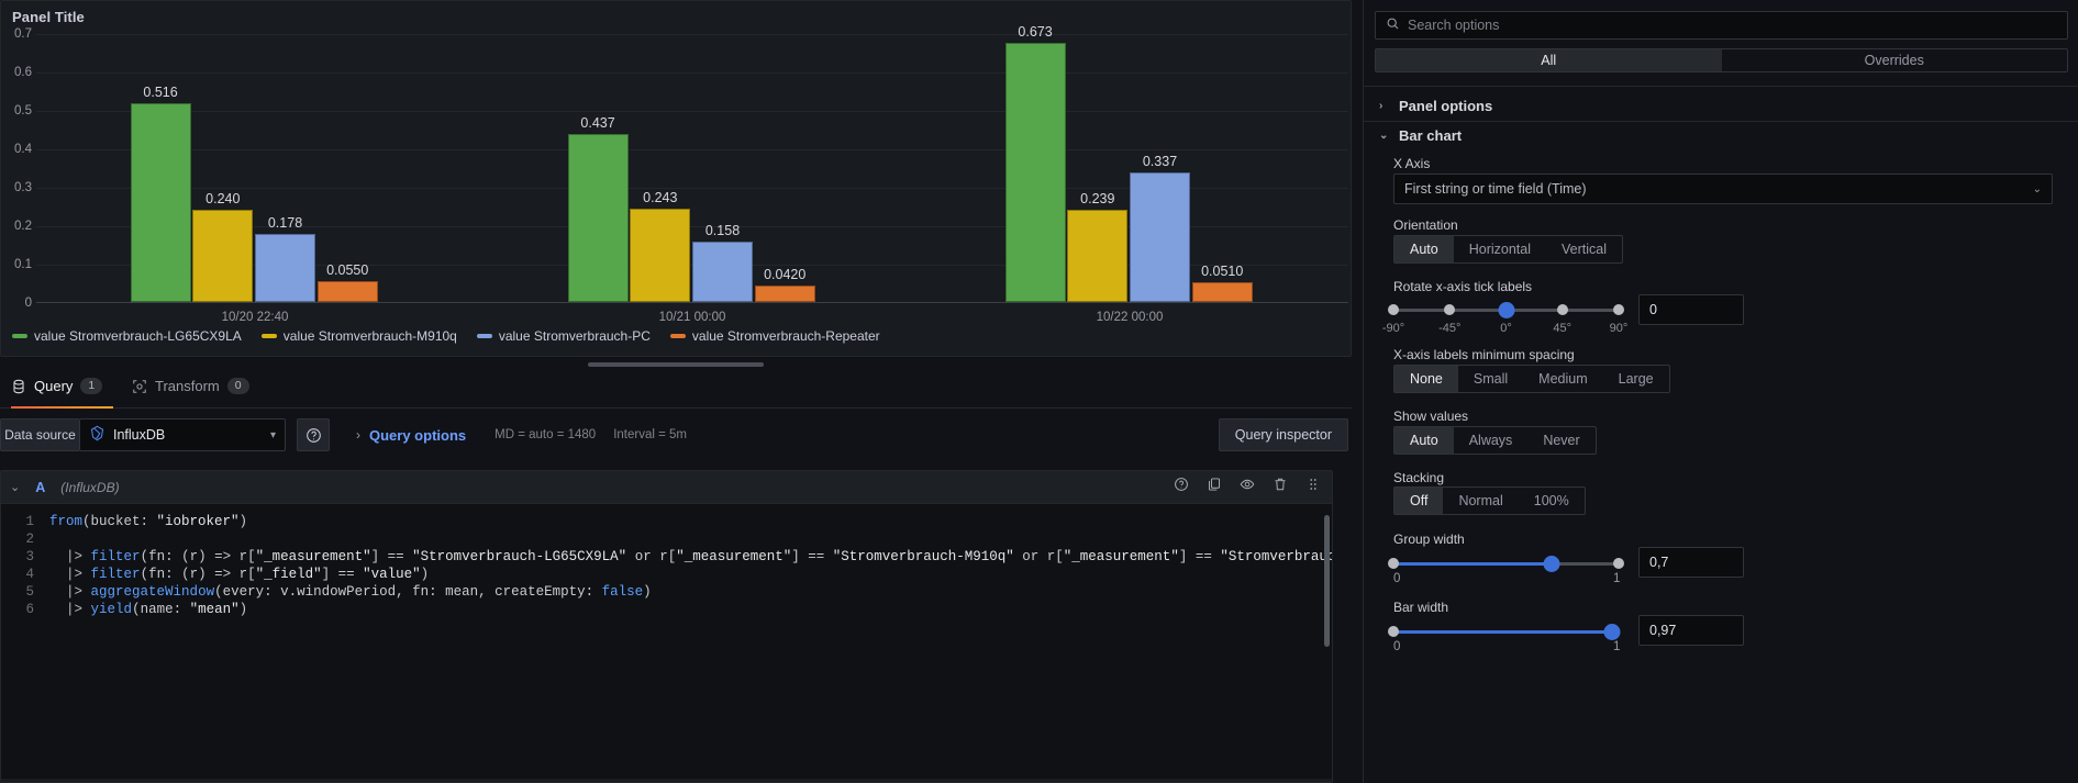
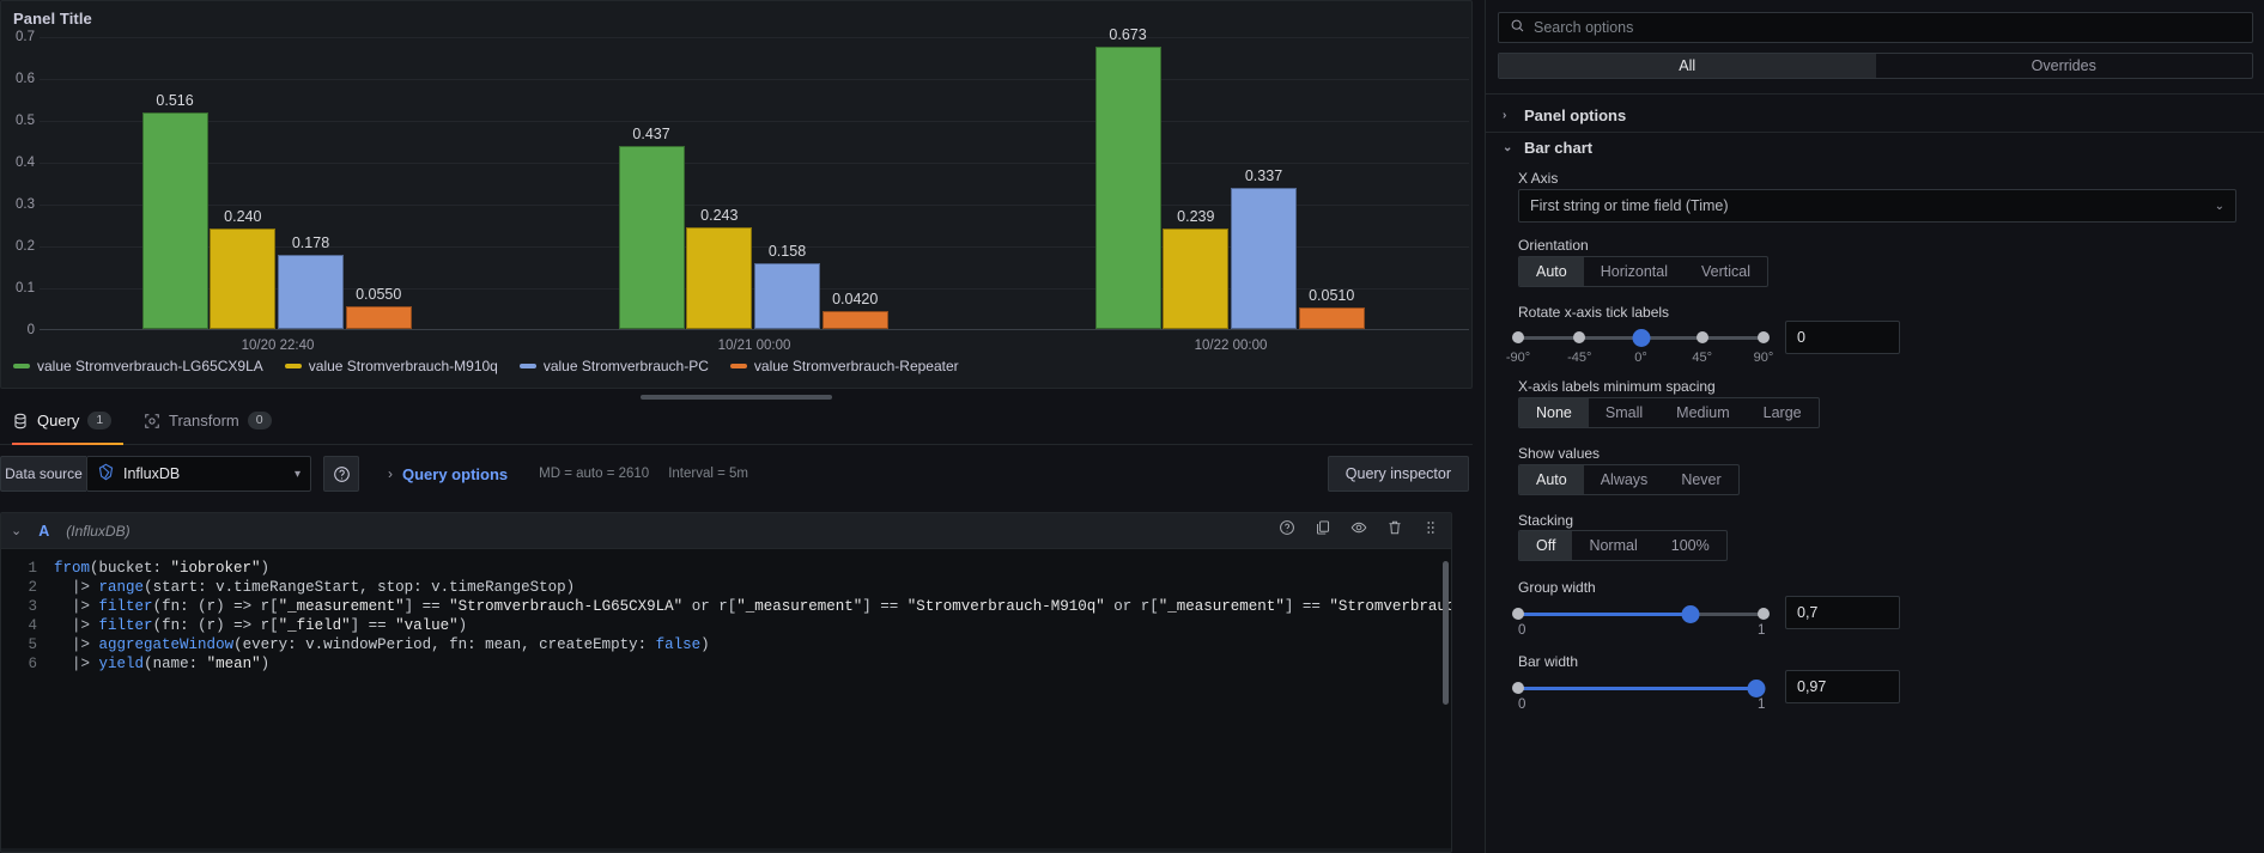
  Panel Title
  0
  0.1
  0.2
  0.3
  0.4
  0.5
  0.6
  0.7
  0.516
  0.240
  0.178
  0.0550
  10/20 22:40
  0.437
  0.243
  0.158
  0.0420
  10/21 00:00
  0.673
  0.239
  0.337
  0.0510
  10/22 00:00
  value Stromverbrauch-LG65CX9LA
  value Stromverbrauch-M910q
  value Stromverbrauch-PC
  value Stromverbrauch-Repeater
  Query
  1
  Transform
  0
  Data source
  InfluxDB
  ▾
  ›
  Query options
- MD = auto = 1480
+ MD = auto = 2610
  Interval = 5m
  Query inspector
  ⌄
  A
  (InfluxDB)
  1
  from(bucket: "iobroker")
  2
+ |> range(start: v.timeRangeStart, stop: v.timeRangeStop)
  3
  |> filter(fn: (r) => r["_measurement"] == "Stromverbrauch-LG65CX9LA" or r["_measurement"] == "Stromverbrauch-M910q" or r["_measurement"] == "Stromverbrac
  4
  |> filter(fn: (r) => r["_field"] == "value")
  5
  |> aggregateWindow(every: v.windowPeriod, fn: mean, createEmpty: false)
  6
  |> yield(name: "mean")
  Search options
  All
  Overrides
  ›
  Panel options
  ⌄
  Bar chart
  X Axis
  First string or time field (Time)
  ⌄
  Orientation
  Auto
  Horizontal
  Vertical
  Rotate x-axis tick labels
  -90°
  -45°
  0°
  45°
  90°
  0
  X-axis labels minimum spacing
  None
  Small
  Medium
  Large
  Show values
  Auto
  Always
  Never
  Stacking
  Off
  Normal
  100%
  Group width
  0
  1
  0,7
  Bar width
  0
  1
  0,97
